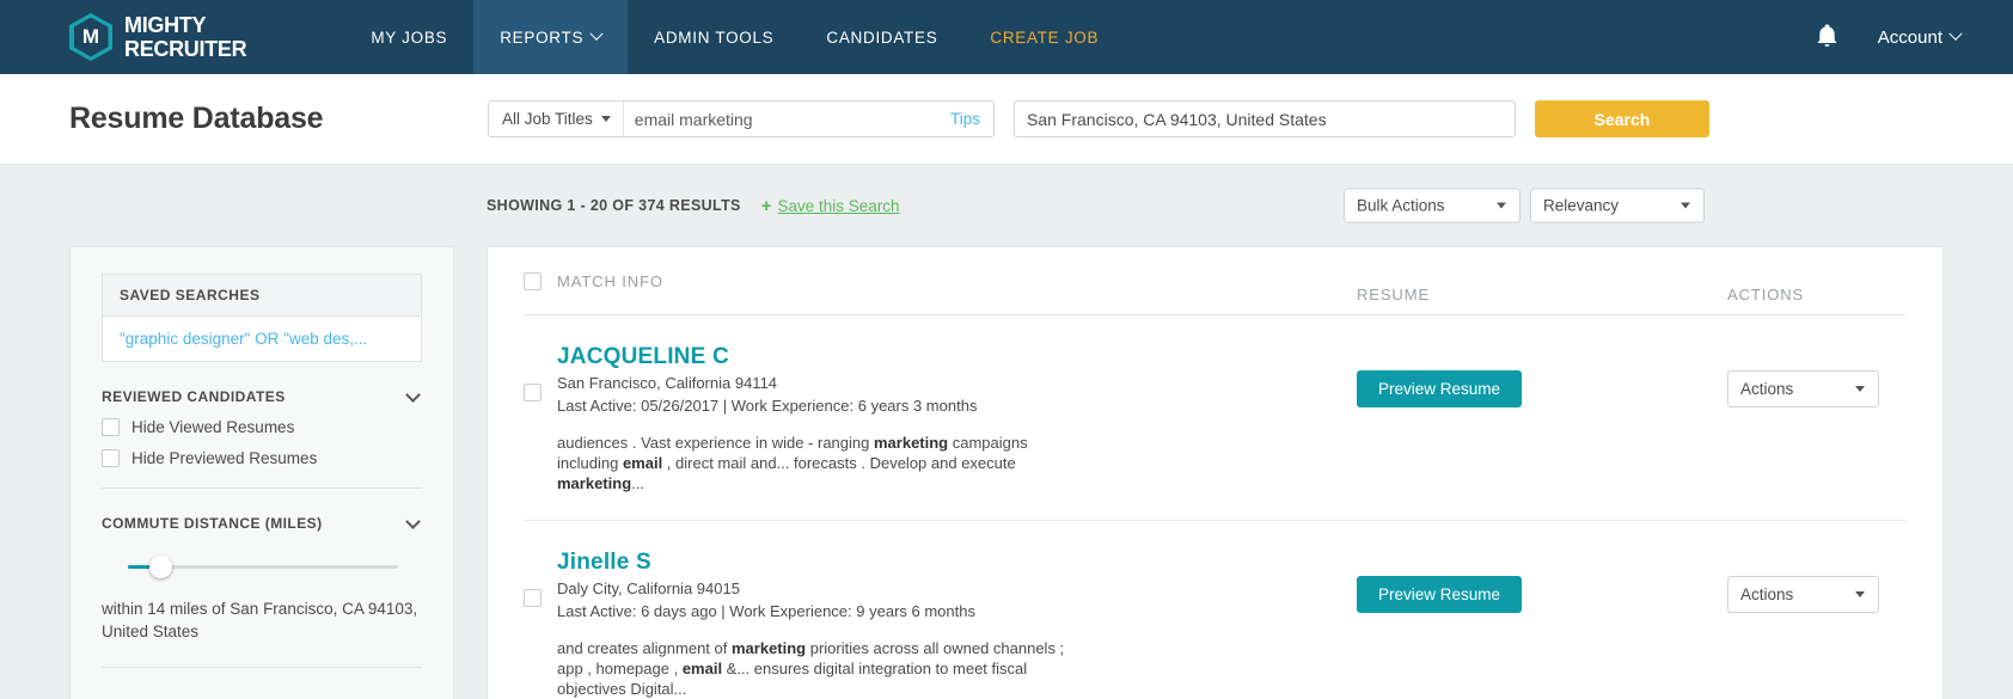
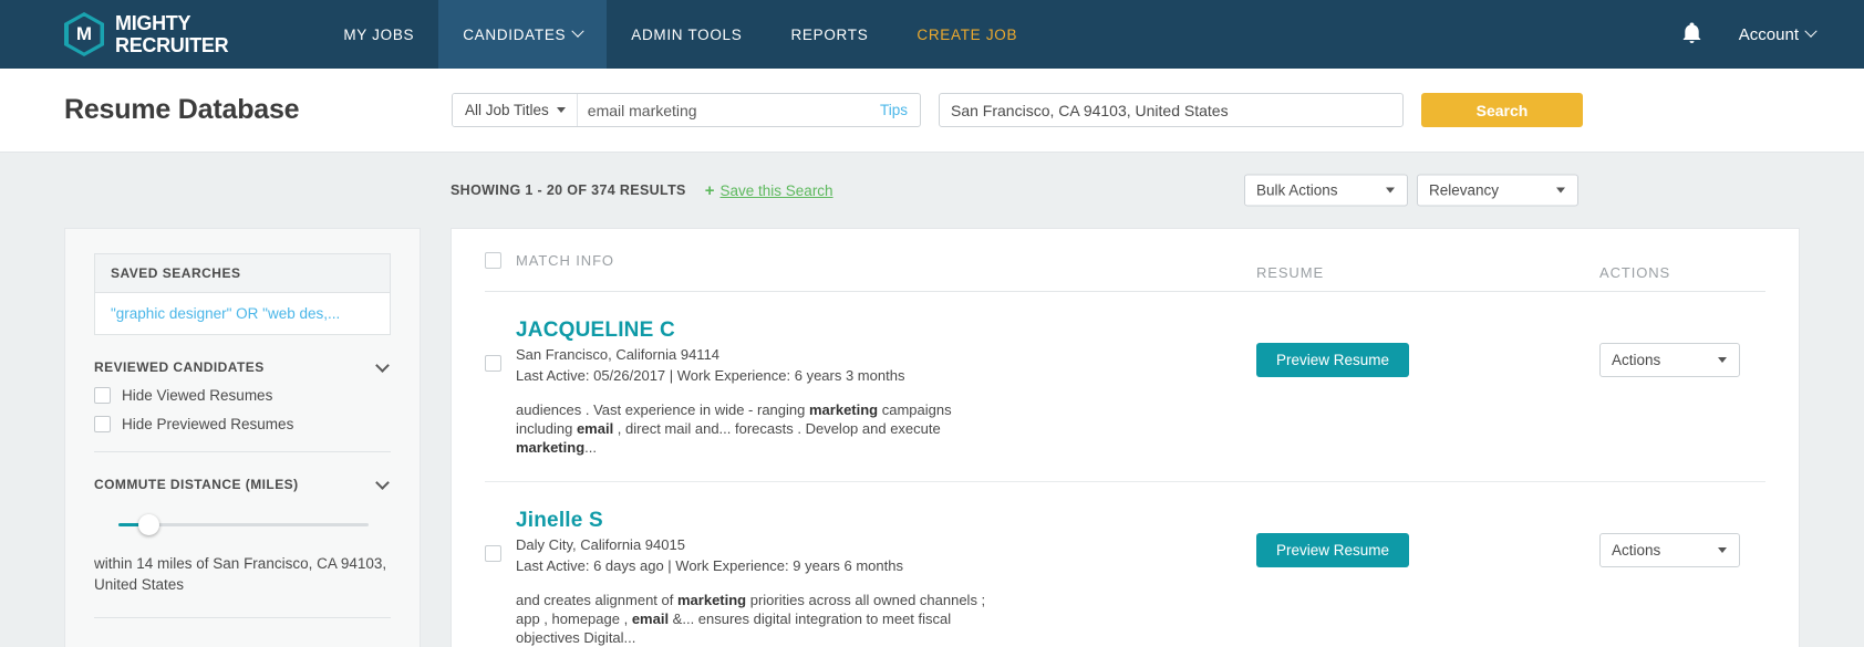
  M
  MIGHTY
  RECRUITER
  MY JOBS
- REPORTS
+ CANDIDATES
  ADMIN TOOLS
- CANDIDATES
+ REPORTS
  CREATE JOB
  Account
  Resume Database
  All Job Titles
  email marketing
  Tips
  San Francisco, CA 94103, United States
  Search
  SHOWING 1 - 20 OF 374 RESULTS
  +
  Save this Search
  Bulk Actions
  Relevancy
  SAVED SEARCHES
  "graphic designer" OR "web des,...
  REVIEWED CANDIDATES
  Hide Viewed Resumes
  Hide Previewed Resumes
  COMMUTE DISTANCE (MILES)
  within 14 miles of San Francisco, CA 94103, United States
  MATCH INFO
  RESUME
  ACTIONS
  JACQUELINE C
  San Francisco, California 94114
  Last Active: 05/26/2017 | Work Experience: 6 years 3 months
  audiences . Vast experience in wide - ranging marketing campaigns including email , direct mail and... forecasts . Develop and execute marketing...
  Preview Resume
  Actions
  Jinelle S
  Daly City, California 94015
  Last Active: 6 days ago | Work Experience: 9 years 6 months
  and creates alignment of marketing priorities across all owned channels ; app , homepage , email &... ensures digital integration to meet fiscal objectives Digital...
  Preview Resume
  Actions
